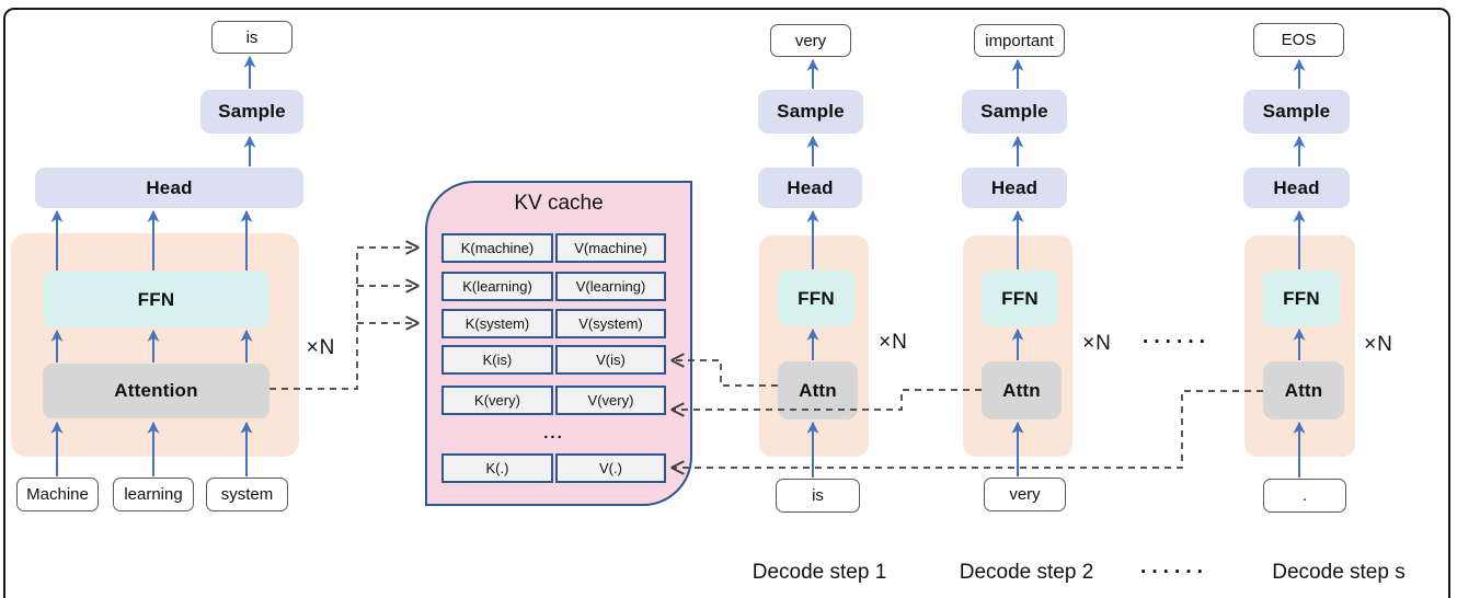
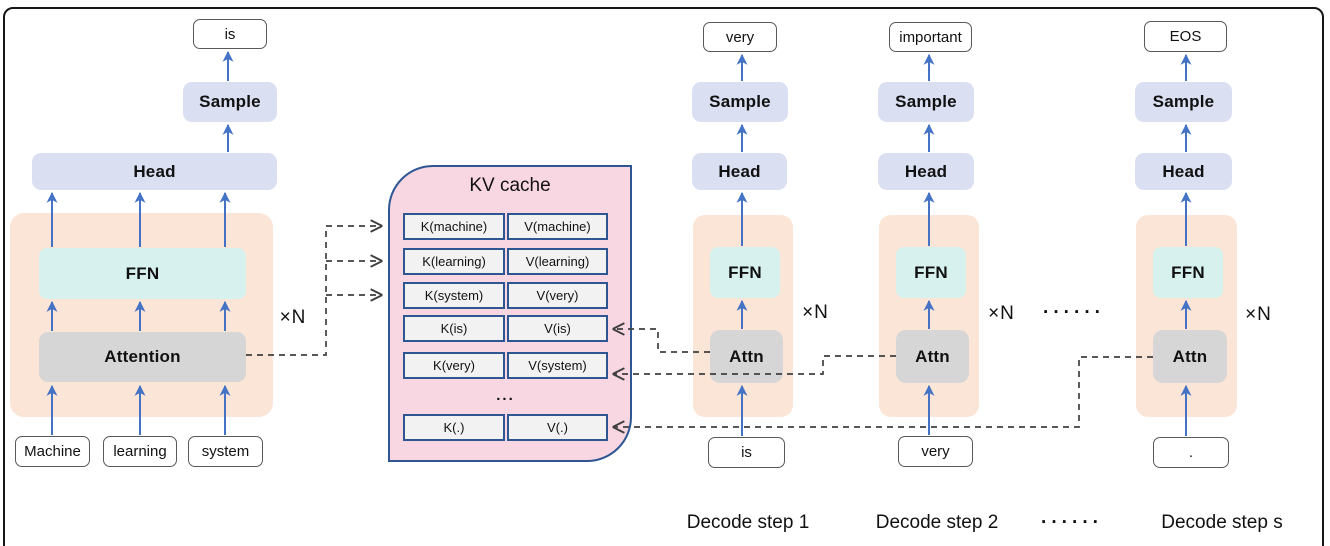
  FFN
  Attention
  Head
  Sample
  is
  Machine
  learning
  system
  ×N
  KV cache
  K(machine)
  V(machine)
  K(learning)
  V(learning)
  K(system)
- V(system)
+ V(very)
  K(is)
  V(is)
  K(very)
- V(very)
+ V(system)
  ...
  K(.)
  V(.)
  FFN
  Attn
  Head
  Sample
  very
  is
  ×N
  Decode step 1
  FFN
  Attn
  Head
  Sample
  important
  very
  ×N
  Decode step 2
  ······
  ······
  FFN
  Attn
  Head
  Sample
  EOS
  .
  ×N
  Decode step s
